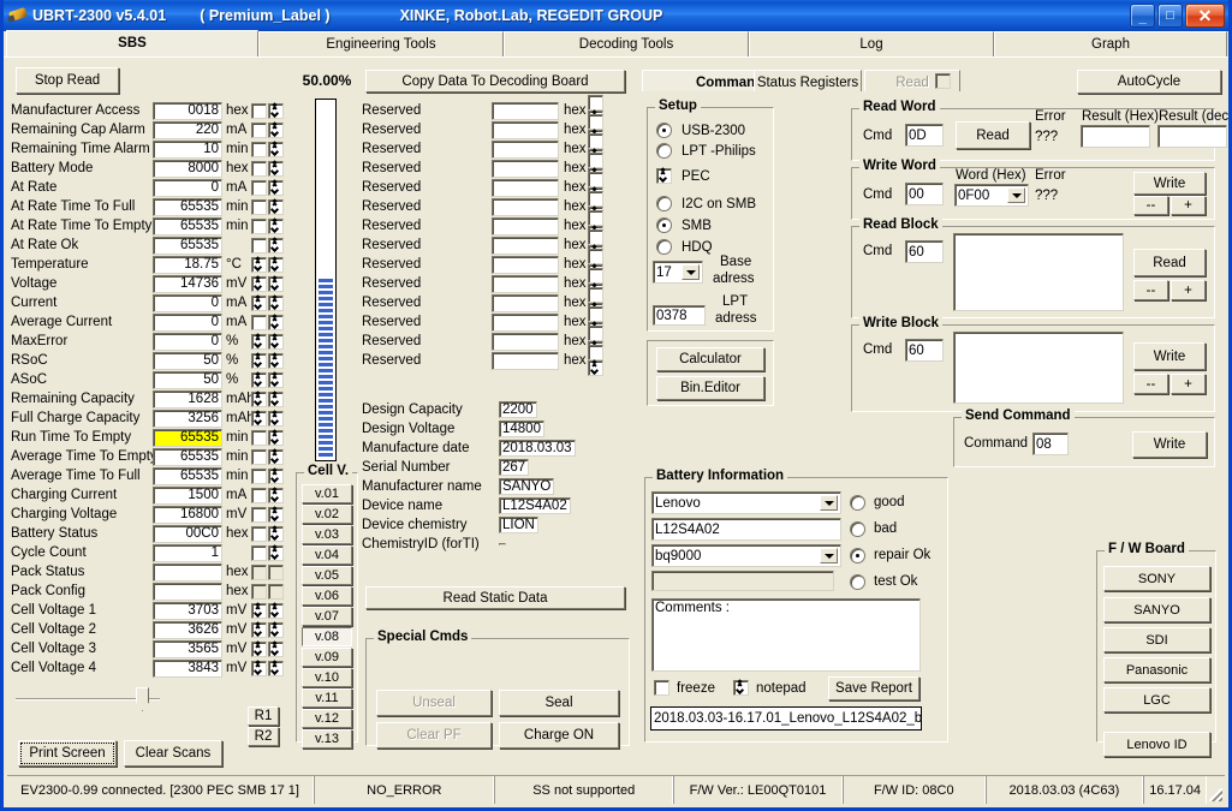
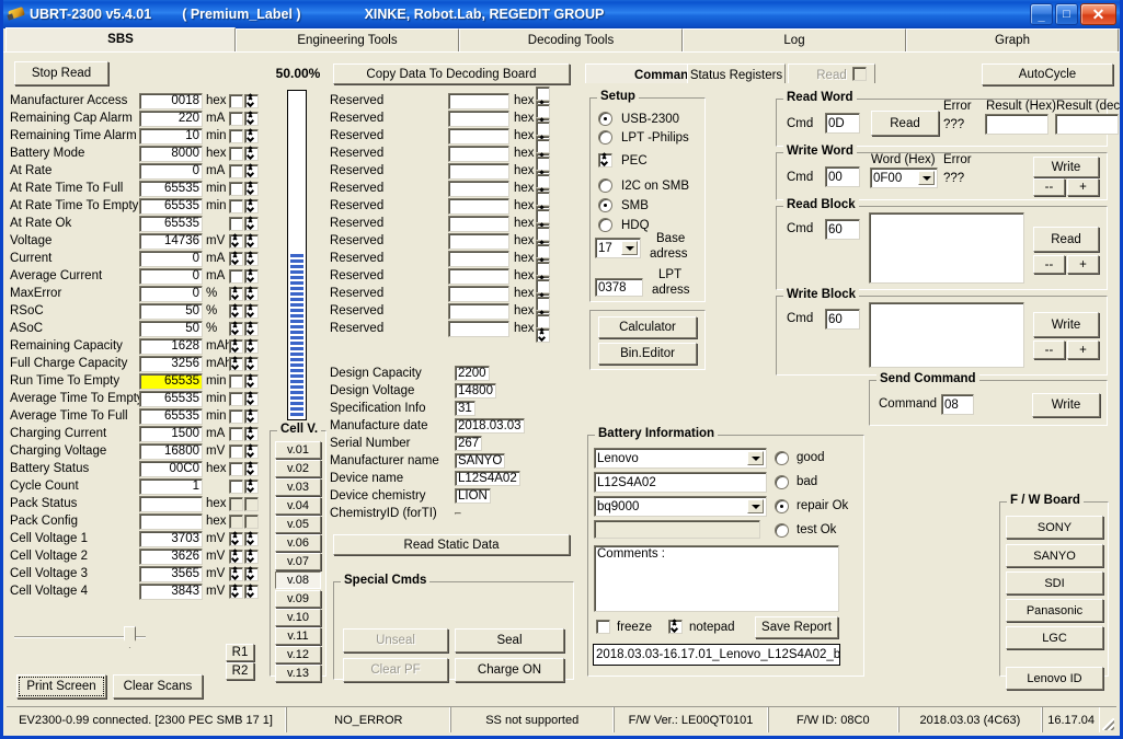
  UBRT-2300 v5.4.01
  ( Premium_Label )
  XINKE, Robot.Lab, REGEDIT GROUP
  _
  □
  ✕
  SBS
  Engineering Tools
  Decoding Tools
  Log
  Graph
  Stop Read
  Copy Data To Decoding Board
  AutoCycle
  Manufacturer Access
  0018
  hex
  Remaining Cap Alarm
  220
  mA
  Remaining Time Alarm
  10
  min
  Battery Mode
  8000
  hex
  At Rate
  0
  mA
  At Rate Time To Full
  65535
  min
  At Rate Time To Empty
  65535
  min
  At Rate Ok
  65535
- Temperature
- 18.75
- °C
  Voltage
  14736
  mV
  Current
  0
  mA
  Average Current
  0
  mA
  MaxError
  0
  %
  RSoC
  50
  %
  ASoC
  50
  %
  Remaining Capacity
  1628
  Full Charge Capacity
  3256
  Run Time To Empty
  65535
  min
  Average Time To Empt
  65535
  min
  Average Time To Full
  65535
  min
  Charging Current
  1500
  mA
  Charging Voltage
  16800
  mV
  Battery Status
  00C0
  hex
  Cycle Count
  1
  Pack Status
  hex
  Pack Config
  hex
  Cell Voltage 1
  3703
  mV
  Cell Voltage 2
  3626
  mV
  Cell Voltage 3
  3565
  mV
  Cell Voltage 4
  3843
  mV
  50.00%
  Cell V.
  v.01
  v.02
  v.03
  v.04
  v.05
  v.06
  v.07
  v.08
  v.09
  v.10
  v.11
  v.12
  v.13
  R1
  R2
  Print Screen
  Clear Scans
  Reserved
  hex
  Reserved
  hex
  Reserved
  hex
  Reserved
  hex
  Reserved
  hex
  Reserved
  hex
  Reserved
  hex
  Reserved
  hex
  Reserved
  hex
  Reserved
  hex
  Reserved
  hex
  Reserved
  hex
  Reserved
  hex
  Reserved
  hex
  Design Capacity
  2200
  Design Voltage
  14800
+ Specification Info
+ 31
  Manufacture date
  2018.03.03
  Serial Number
  267
  Manufacturer name
  SANYO
  Device name
  L12S4A02
  Device chemistry
  LION
  ChemistryID (forTI)
  Read Static Data
  Special Cmds
  Unseal
  Seal
  Clear PF
  Charge ON
  Status Registers
  Read
  Setup
  USB-2300
  LPT -Philips
  PEC
  I2C on SMB
  SMB
  HDQ
  17
  Base
  adress
  0378
  LPT
  adress
  Calculator
  Bin.Editor
  Read Word
  Cmd
  0D
  Read
  Error
  ???
  Result (Hex)
  Result (dec
  Write Word
  Cmd
  00
  Word (Hex)
  0F00
  Error
  ???
  Write
  --
  +
  Read Block
  Cmd
  60
  Read
  --
  +
  Write Block
  Cmd
  60
  Write
  --
  +
  Send Command
  Command
  08
  Write
  Battery Information
  Lenovo
  L12S4A02
  bq9000
  Comments :
  good
  bad
  repair Ok
  test Ok
  freeze
  notepad
  Save Report
  2018.03.03-16.17.01_Lenovo_L12S4A02_b
  F / W Board
  SONY
  SANYO
  SDI
  Panasonic
  LGC
  Lenovo ID
  EV2300-0.99 connected. [2300 PEC SMB 17 1]
  NO_ERROR
  SS not supported
  F/W Ver.: LE00QT0101
  F/W ID: 08C0
  2018.03.03 (4C63)
  16.17.04
